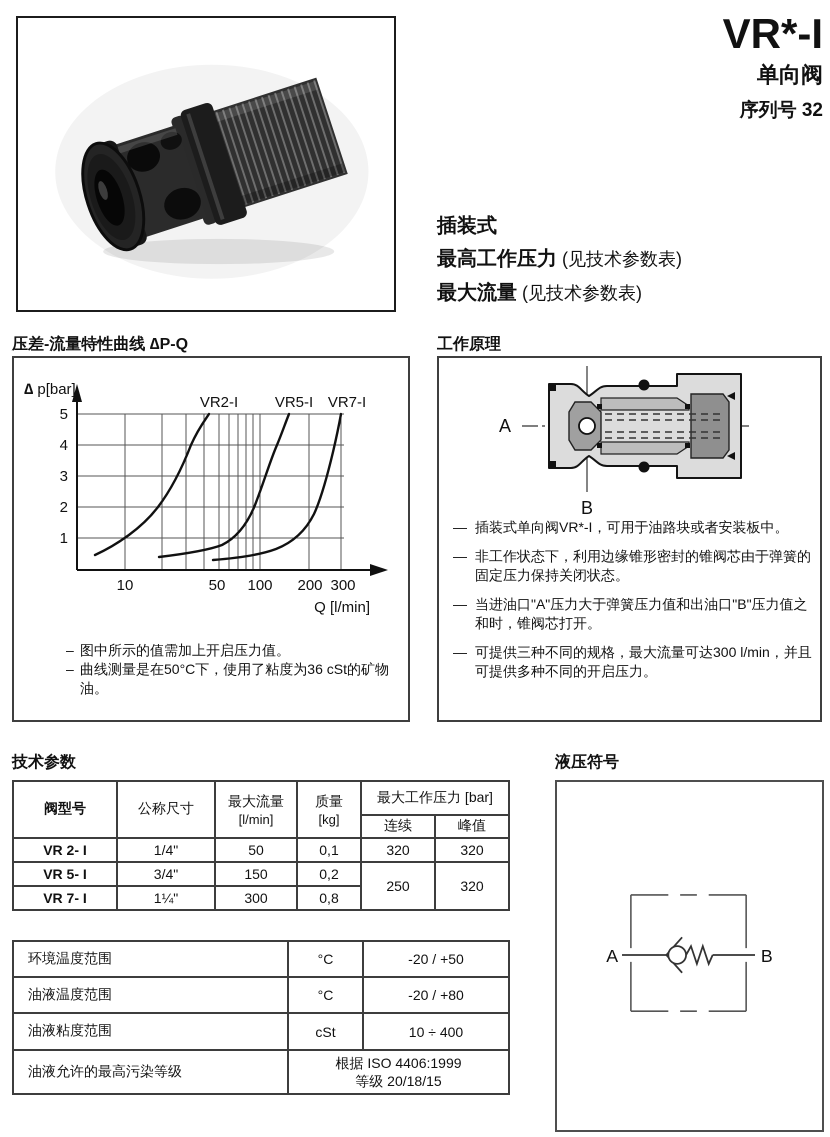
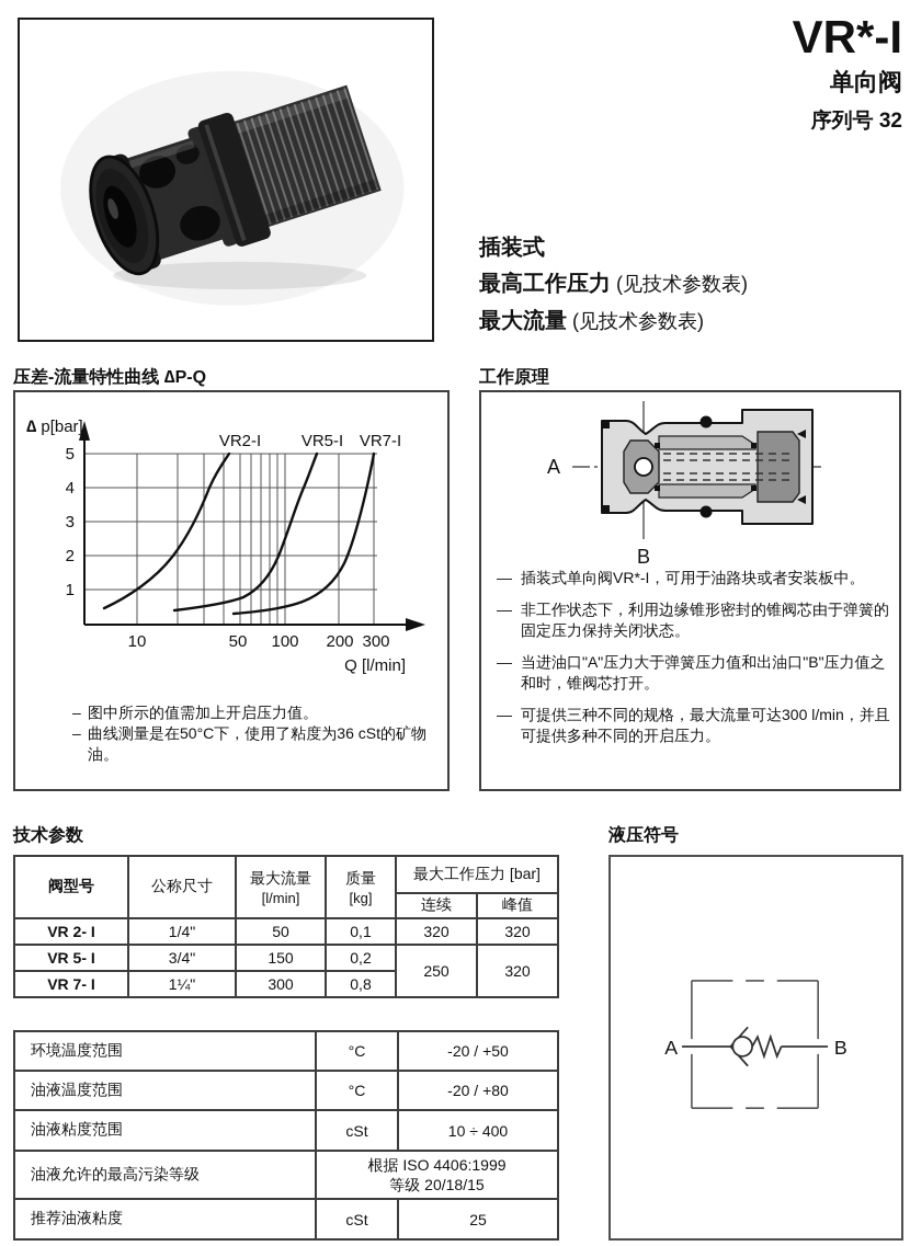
  VR*-I
  单向阀
  序列号 32
  插装式
  最高工作压力 (见技术参数表)
  最大流量 (见技术参数表)
  压差-流量特性曲线 ∆P-Q
  VR2-I
  VR5-I
  VR7-I
  5
  4
  3
  2
  1
  10
  50
  100
  200
  300
  Q [l/min]
  ∆ p[bar]
  –
  图中所示的值需加上开启压力值。
  –
  曲线测量是在50°C下，使用了粘度为36 cSt的矿物油。
  工作原理
  A
  B
  —
  插装式单向阀VR*-I，可用于油路块或者安装板中。
  —
  非工作状态下，利用边缘锥形密封的锥阀芯由于弹簧的固定压力保持关闭状态。
  —
  当进油口"A"压力大于弹簧压力值和出油口"B"压力值之和时，锥阀芯打开。
  —
  可提供三种不同的规格，最大流量可达300 l/min，并且可提供多种不同的开启压力。
  技术参数
  阀型号	公称尺寸	最大流量[l/min]	质量[kg]	最大工作压力 [bar]
  连续	峰值
  VR 2- I	1/4"	50	0,1	320	320
  VR 5- I	3/4"	150	0,2	250	320
  VR 7- I	1¼"	300	0,8
  环境温度范围	°C	-20 / +50
  油液温度范围	°C	-20 / +80
  油液粘度范围	cSt	10 ÷ 400
  油液允许的最高污染等级	根据 ISO 4406:1999等级 20/18/15
+ 推荐油液粘度	cSt	25
  液压符号
  A
  B
